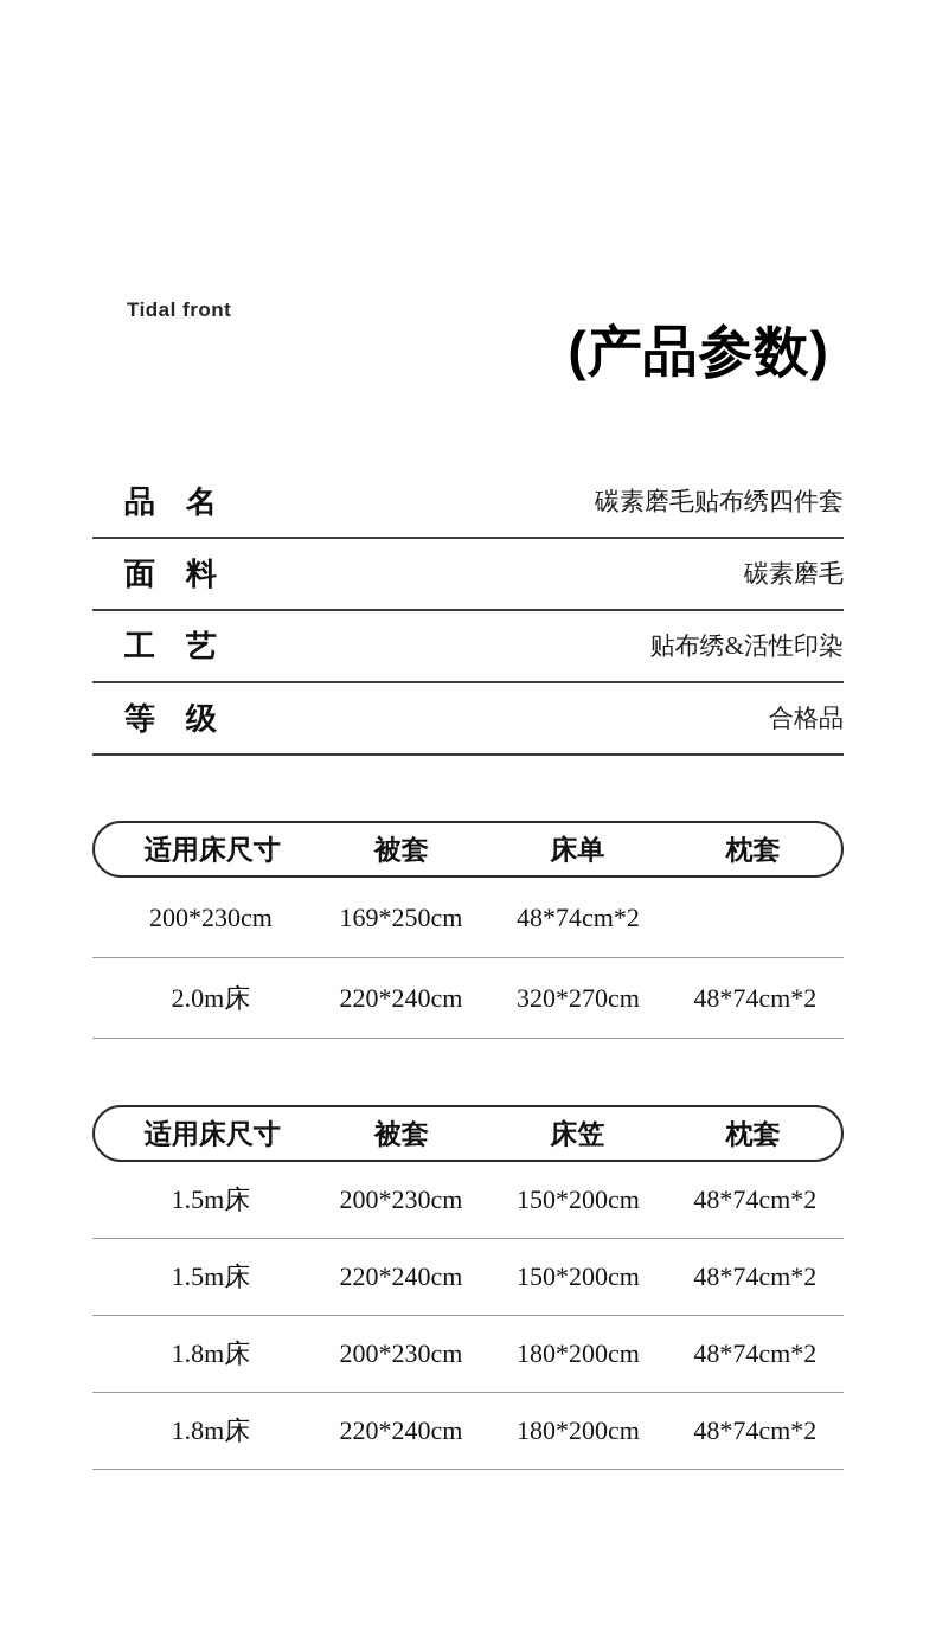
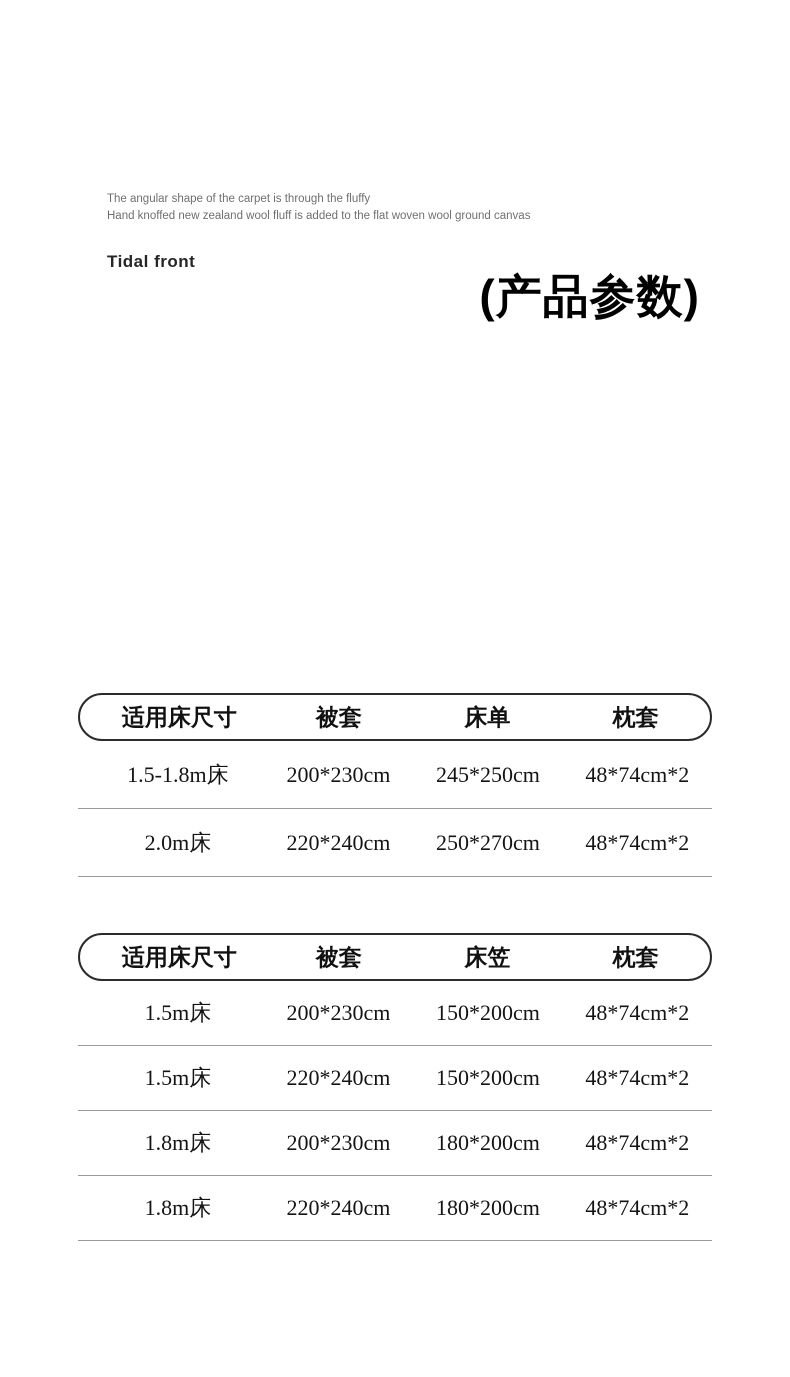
+ The angular shape of the carpet is through the fluffy
+ Hand knoffed new zealand wool fluff is added to the flat woven wool ground canvas
  Tidal front
  (产品参数)
- 品 名
- 碳素磨毛贴布绣四件套
- 面 料
- 碳素磨毛
- 工 艺
- 贴布绣&活性印染
- 等 级
- 合格品
  适用床尺寸
  被套
  床单
  枕套
+ 1.5-1.8m床
  200*230cm
- 169*250cm
+ 245*250cm
  48*74cm*2
  2.0m床
  220*240cm
- 320*270cm
+ 250*270cm
  48*74cm*2
  适用床尺寸
  被套
  床笠
  枕套
  1.5m床
  200*230cm
  150*200cm
  48*74cm*2
  1.5m床
  220*240cm
  150*200cm
  48*74cm*2
  1.8m床
  200*230cm
  180*200cm
  48*74cm*2
  1.8m床
  220*240cm
  180*200cm
  48*74cm*2
